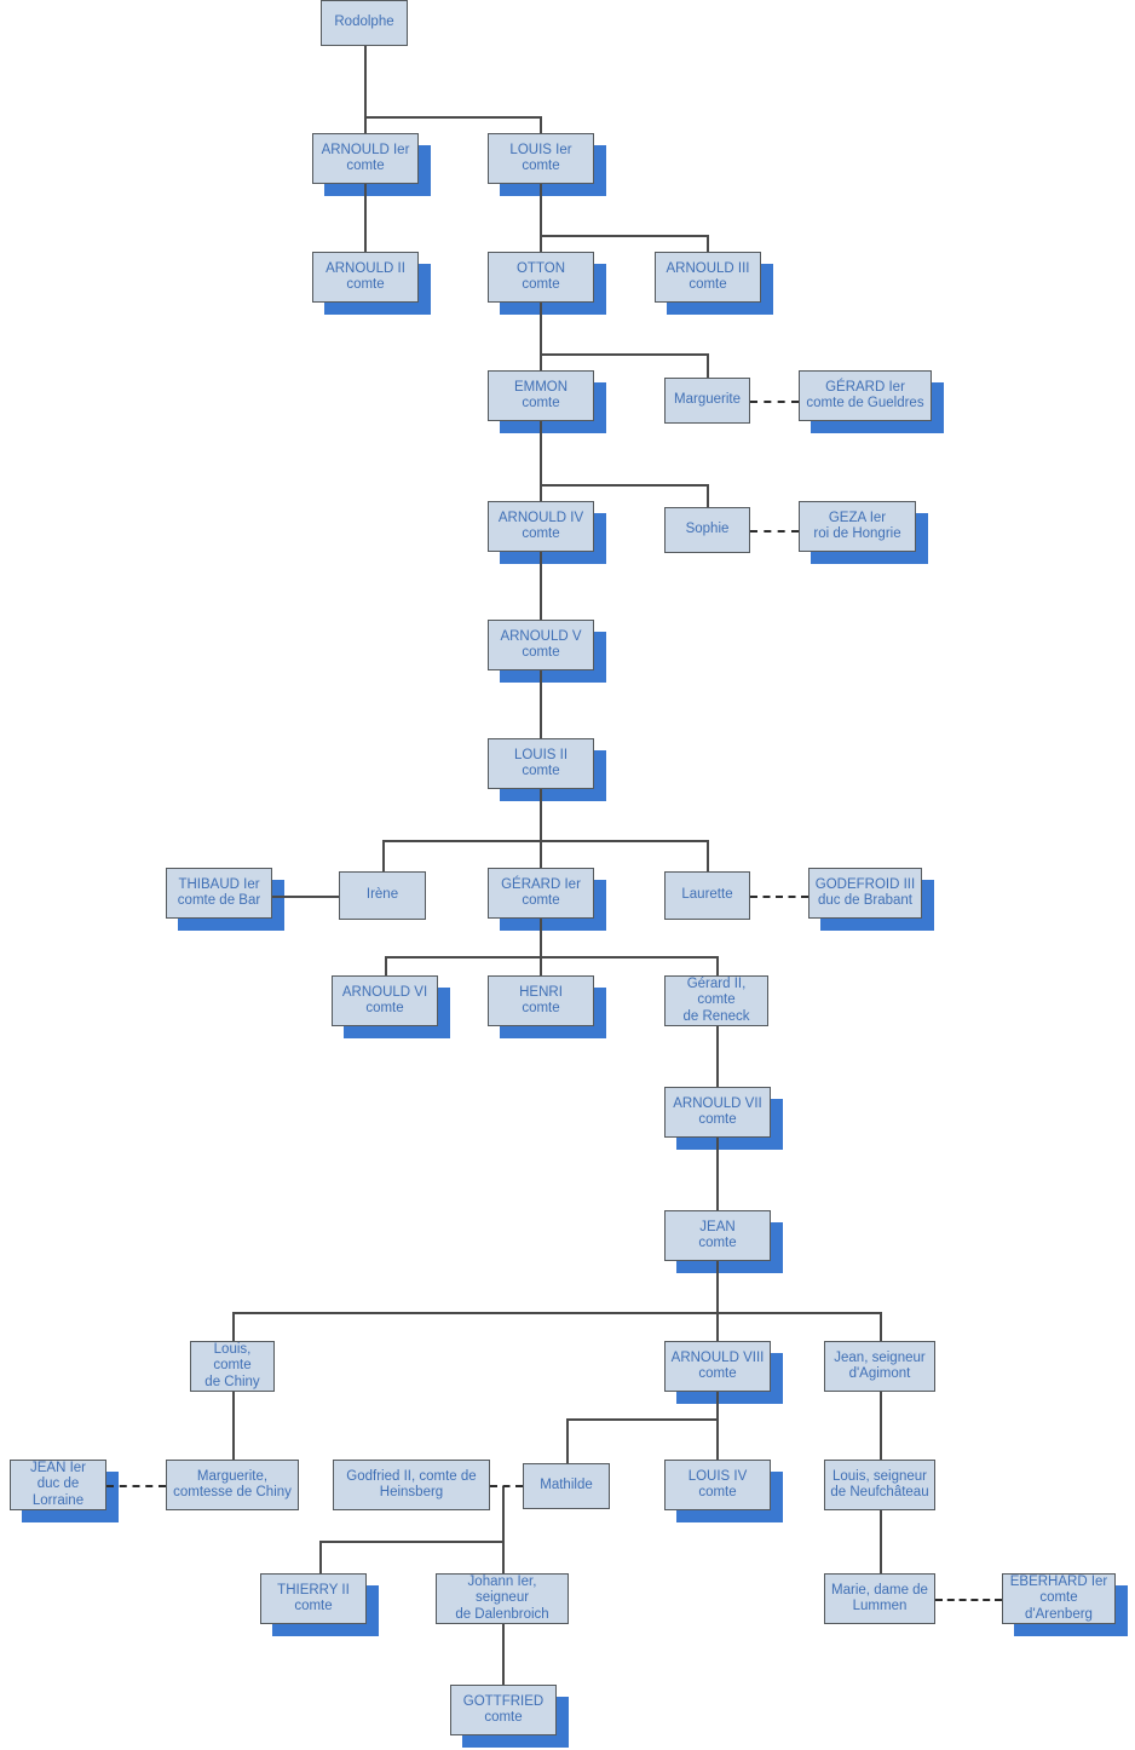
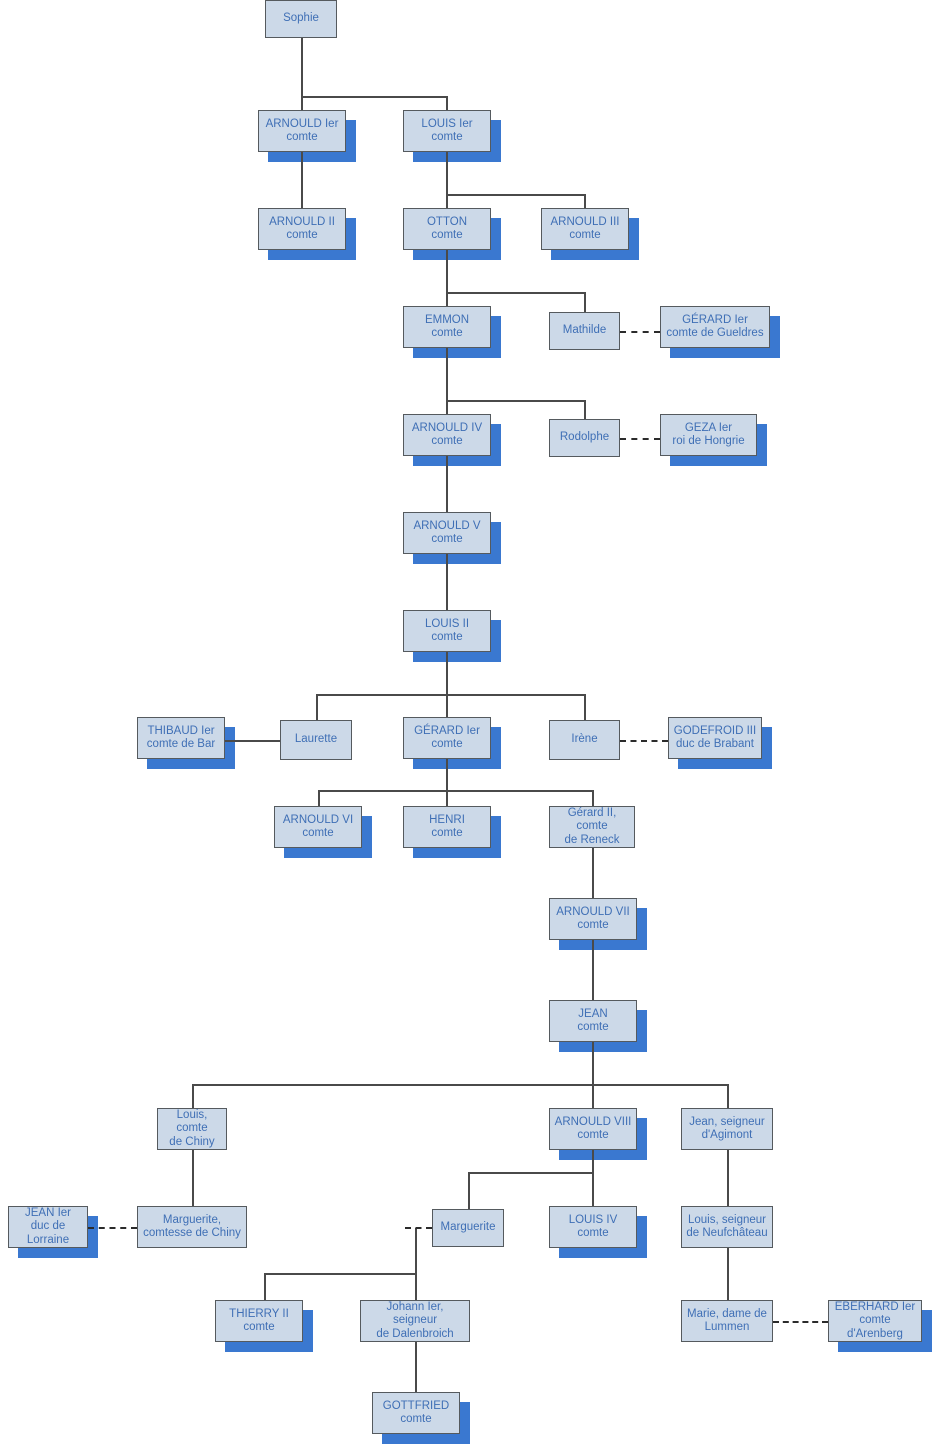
- Rodolphe
+ Sophie
  ARNOULD Ier
  comte
  LOUIS Ier
  comte
  ARNOULD II
  comte
  OTTON
  comte
  ARNOULD III
  comte
  EMMON
  comte
- Marguerite
+ Mathilde
  GÉRARD Ier
  comte de Gueldres
  ARNOULD IV
  comte
- Sophie
+ Rodolphe
  GEZA Ier
  roi de Hongrie
  ARNOULD V
  comte
  LOUIS II
  comte
  THIBAUD Ier
  comte de Bar
- Irène
+ Laurette
  GÉRARD Ier
  comte
- Laurette
+ Irène
  GODEFROID III
  duc de Brabant
  ARNOULD VI
  comte
  HENRI
  comte
  Gérard II, comte
  de Reneck
  ARNOULD VII
  comte
  JEAN
  comte
  Louis, comte
  de Chiny
  ARNOULD VIII
  comte
  Jean, seigneur
  d'Agimont
  JEAN Ier
  duc de Lorraine
  Marguerite,
  comtesse de Chiny
- Godfried II, comte de
- Heinsberg
- Mathilde
+ Marguerite
  LOUIS IV
  comte
  Louis, seigneur
  de Neufchâteau
  THIERRY II
  comte
  Johann Ier, seigneur
  de Dalenbroich
  Marie, dame de
  Lummen
  EBERHARD Ier
  comte d'Arenberg
  GOTTFRIED
  comte
